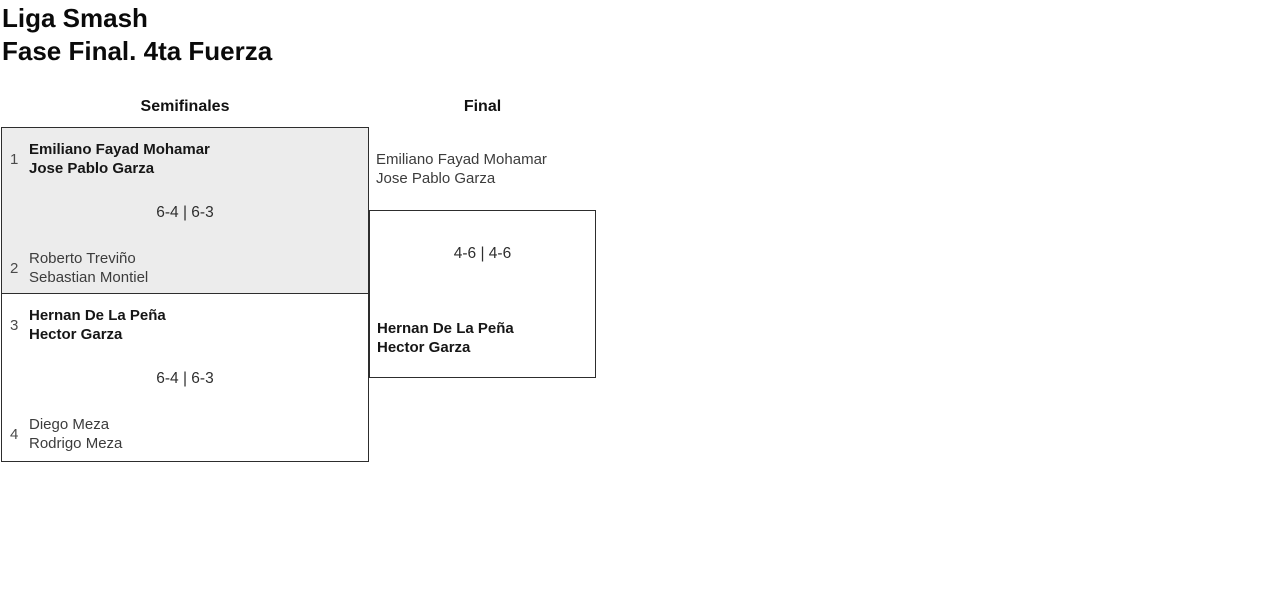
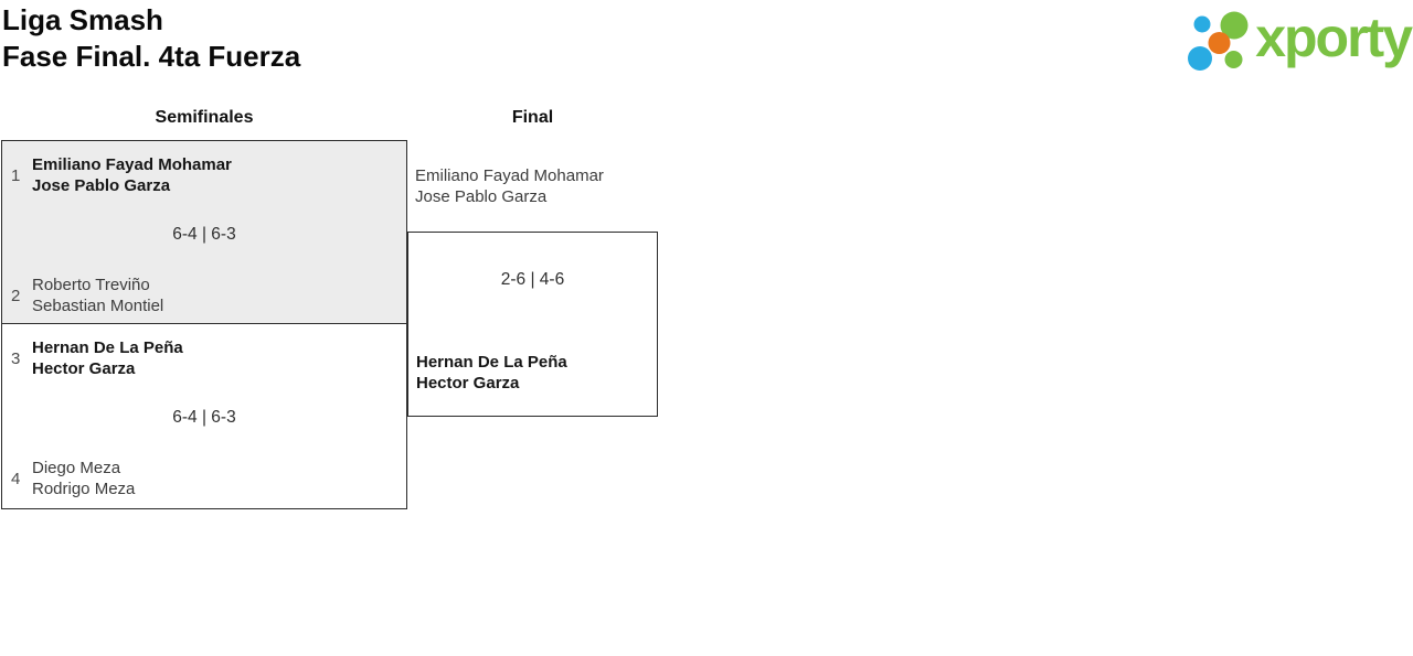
  Liga Smash
  Fase Final. 4ta Fuerza
+ xporty
  Semifinales
  Final
  1
  Emiliano Fayad Mohamar
  Jose Pablo Garza
  6-4 | 6-3
  2
  Roberto Treviño
  Sebastian Montiel
  3
  Hernan De La Peña
  Hector Garza
  6-4 | 6-3
  4
  Diego Meza
  Rodrigo Meza
  Emiliano Fayad Mohamar
  Jose Pablo Garza
- 4-6 | 4-6
+ 2-6 | 4-6
  Hernan De La Peña
  Hector Garza
